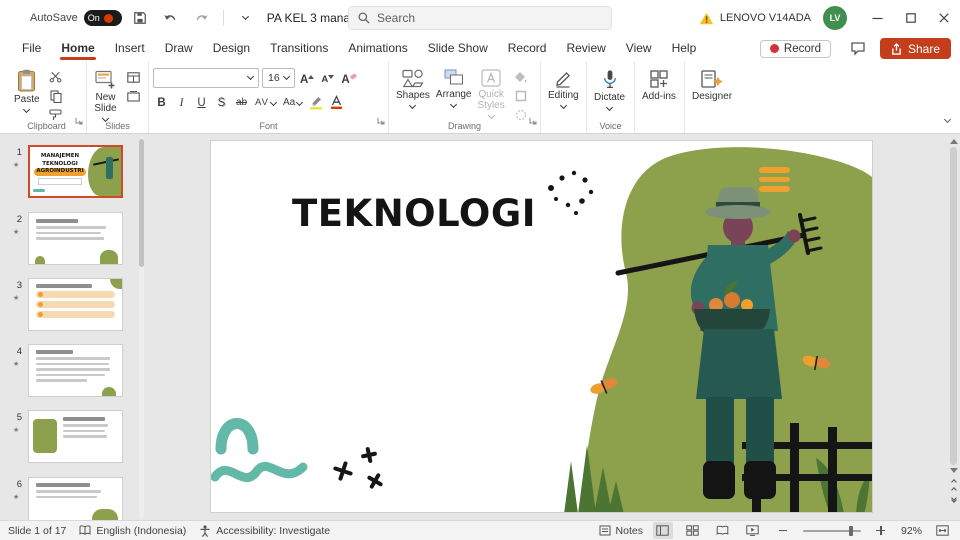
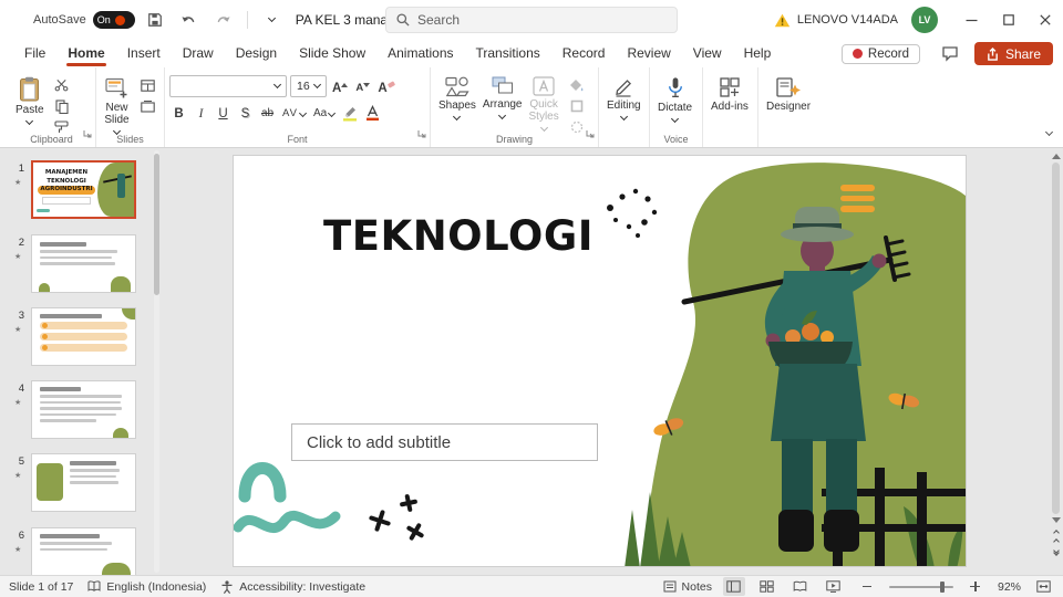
  AutoSave
  On
  Search
  LENOVO V14ADA
  LV
  File
  Home
  Insert
  Draw
  Design
- Transitions
+ Slide Show
  Animations
- Slide Show
+ Transitions
  Record
  Review
  View
  Help
  Record
  Share
  Paste
  Clipboard
  New Slide
  Slides
  16
  A
  A
  A
  B
  I
  U
  S
  ab
  AV
  Aa
  Font
  Shapes
  Arrange
  Quick
  Styles
  Drawing
  Editing
  Dictate
  Voice
  Add-ins
  Designer
  1
  2
  3
  4
  5
  6
  TEKNOLOGI
+ Click to add subtitle
  Slide 1 of 17
  English (Indonesia)
  Accessibility: Investigate
  Notes
  92%
